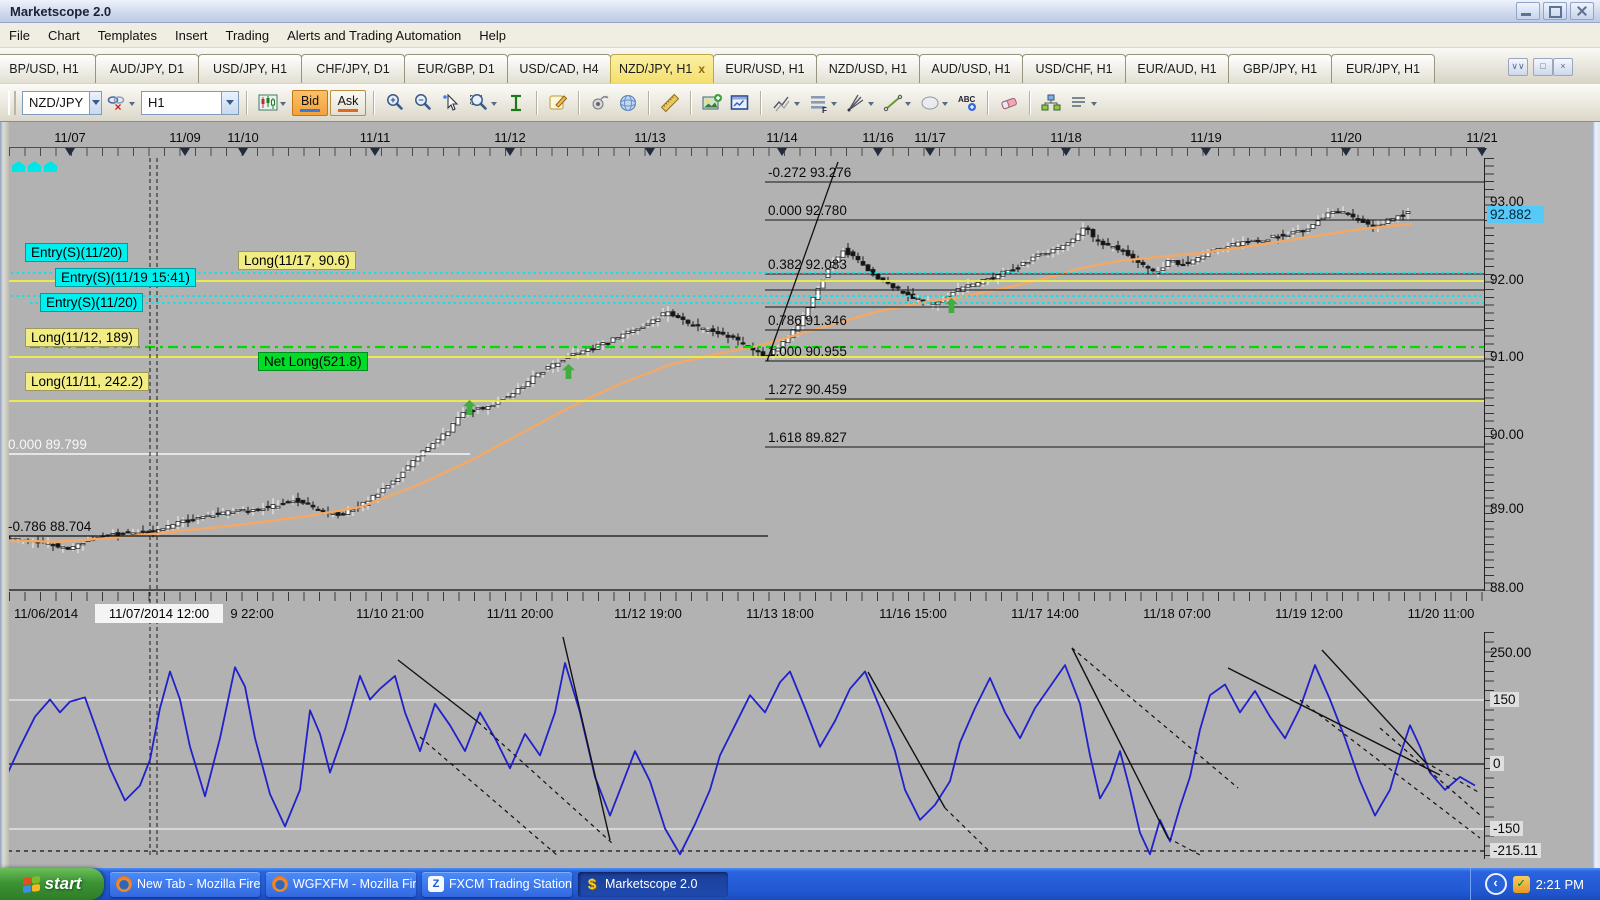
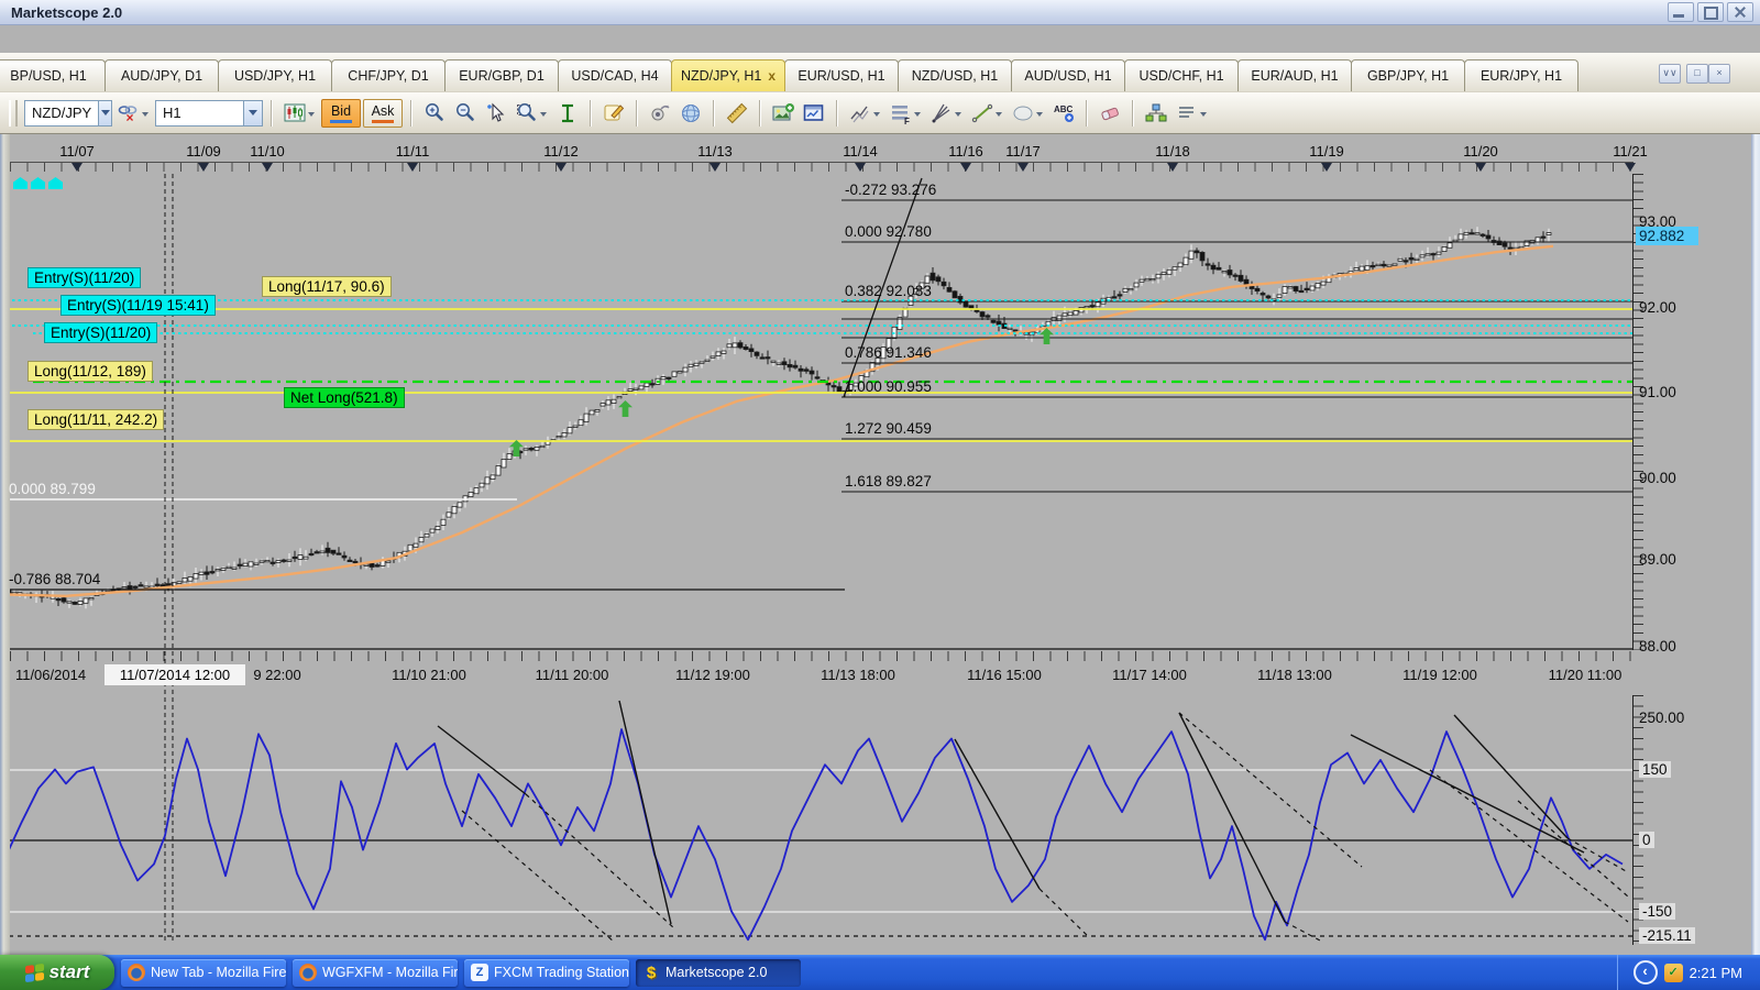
  Marketscope 2.0
- File
- Chart
- Templates
- Insert
- Trading
- Alerts and Trading Automation
- Help
  BP/USD, H1
  AUD/JPY, D1
  USD/JPY, H1
  CHF/JPY, D1
  EUR/GBP, D1
  USD/CAD, H4
  NZD/JPY, H1
  x
  EUR/USD, H1
  NZD/USD, H1
  AUD/USD, H1
  USD/CHF, H1
  EUR/AUD, H1
  GBP/JPY, H1
  EUR/JPY, H1
  ∨∨
  □
  ×
  NZD/JPY
  ×
  H1
  Bid
  Ask
  +
  −
  F
  ABC
  11/07
  11/09
  11/10
  11/11
  11/12
  11/13
  11/14
  11/16
  11/17
  11/18
  11/19
  11/20
  11/21
  11/06/2014
  9 22:00
  11/10 21:00
  11/11 20:00
  11/12 19:00
  11/13 18:00
  11/16 15:00
  11/17 14:00
- 11/18 07:00
+ 11/18 13:00
  11/19 12:00
  11/20 11:00
  93.00
  92.00
  91.00
  90.00
  89.00
  88.00
  250.00
  150
  0
  -150
  -215.11
  -0.272 93.276
  0.000 92.780
  0.382 92.083
  0.786 91.346
  1.000 90.955
  1.272 90.459
  1.618 89.827
  0.000 89.799
  -0.786 88.704
  Entry(S)(11/20)
  Long(11/17, 90.6)
  Entry(S)(11/19 15:41)
  Entry(S)(11/20)
  Long(11/12, 189)
  Net Long(521.8)
  Long(11/11, 242.2)
  11/07/2014 12:00
  92.882
  start
  New Tab - Mozilla Fire
  WGFXFM - Mozilla Fir
  Z
  FXCM Trading Station
  $
  Marketscope 2.0
  ‹
  ✓
  2:21 PM
